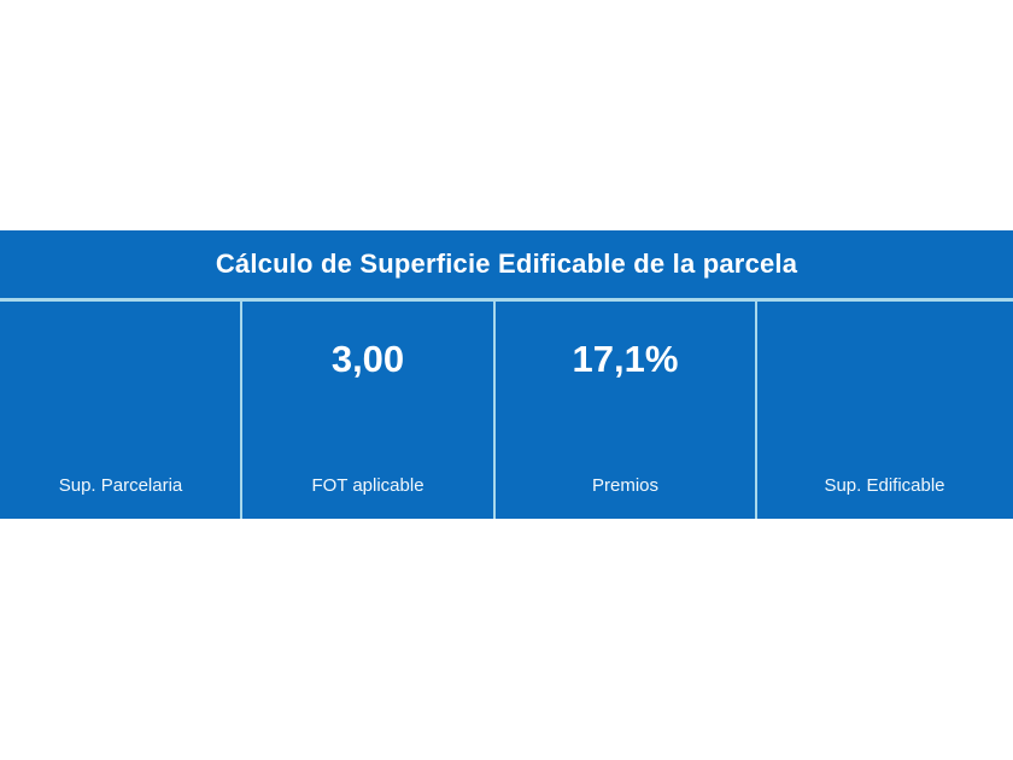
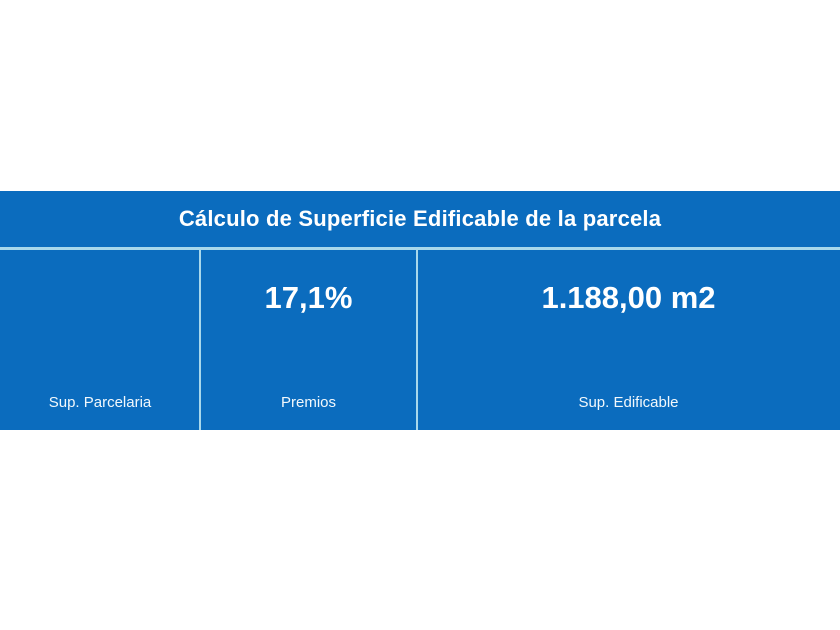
  Cálculo de Superficie Edificable de la parcela
  Sup. Parcelaria
- 3,00
- FOT aplicable
  17,1%
  Premios
+ 1.188,00 m2
  Sup. Edificable
